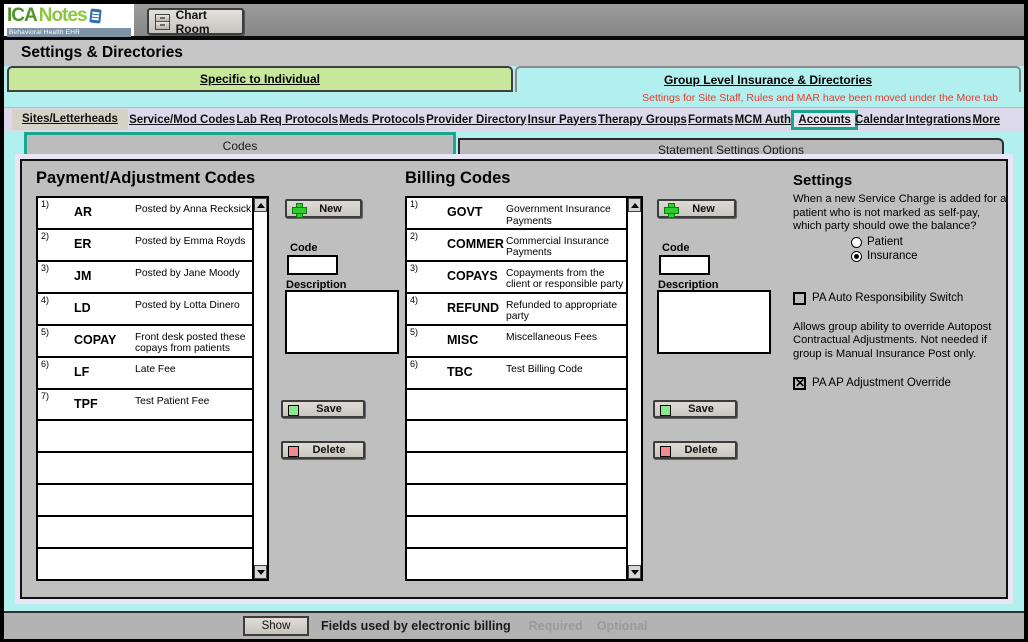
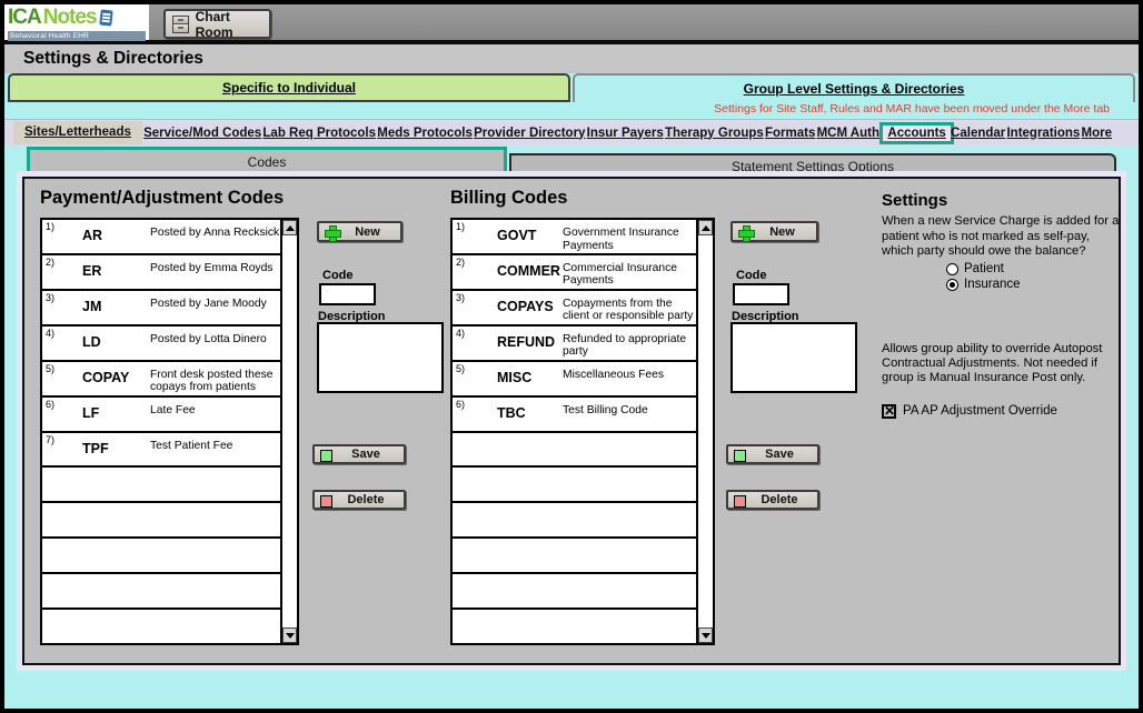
  ICA
  Notes
  Chart Room
  Settings & Directories
  Specific to Individual
- Group Level Insurance & Directories
+ Group Level Settings & Directories
  Settings for Site Staff, Rules and MAR have been moved under the More tab
  Sites/Letterheads
  Service/Mod Codes
  Lab Req Protocols
  Meds Protocols
  Provider Directory
  Insur Payers
  Therapy Groups
  Formats
  MCM Auth
  Accounts
  Calendar
  Integrations
  More
  Codes
  Statement Settings Options
  Payment/Adjustment Codes
  1)
  AR
  Posted by Anna Recksick
  2)
  ER
  Posted by Emma Royds
  3)
  JM
  Posted by Jane Moody
  4)
  LD
  Posted by Lotta Dinero
  5)
  COPAY
  Front desk posted these copays from patients
  6)
  LF
  Late Fee
  7)
  TPF
  Test Patient Fee
  New
  Code
  Description
  Save
  Delete
  Billing Codes
  1)
  GOVT
  Government Insurance Payments
  2)
  COMMER
  Commercial Insurance Payments
  3)
  COPAYS
  Copayments from the client or responsible party
  4)
  REFUND
  Refunded to appropriate party
  5)
  MISC
  Miscellaneous Fees
  6)
  TBC
  Test Billing Code
  New
  Code
  Description
  Save
  Delete
  Settings
  When a new Service Charge is added for a patient who is not marked as self-pay, which party should owe the balance?
  Patient
  Insurance
- PA Auto Responsibility Switch
  Allows group ability to override Autopost Contractual Adjustments. Not needed if group is Manual Insurance Post only.
  PA AP Adjustment Override
- Show
- Fields used by electronic billing
- Required
- Optional
